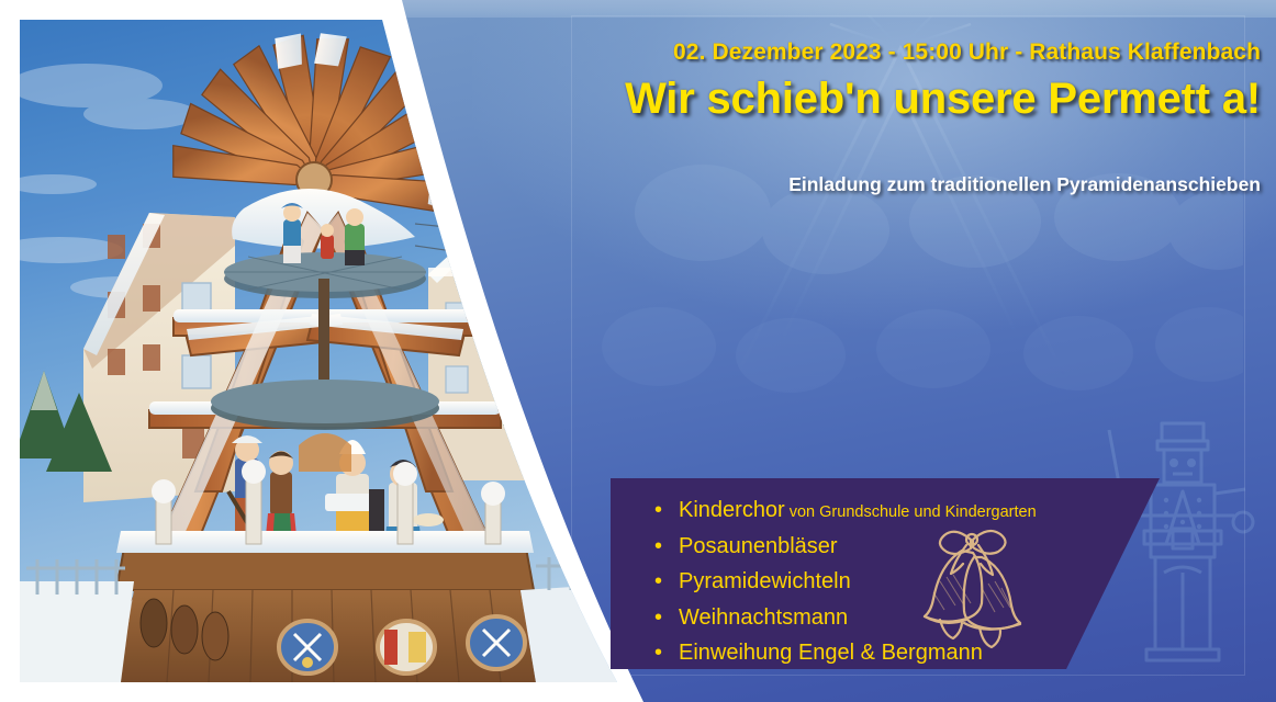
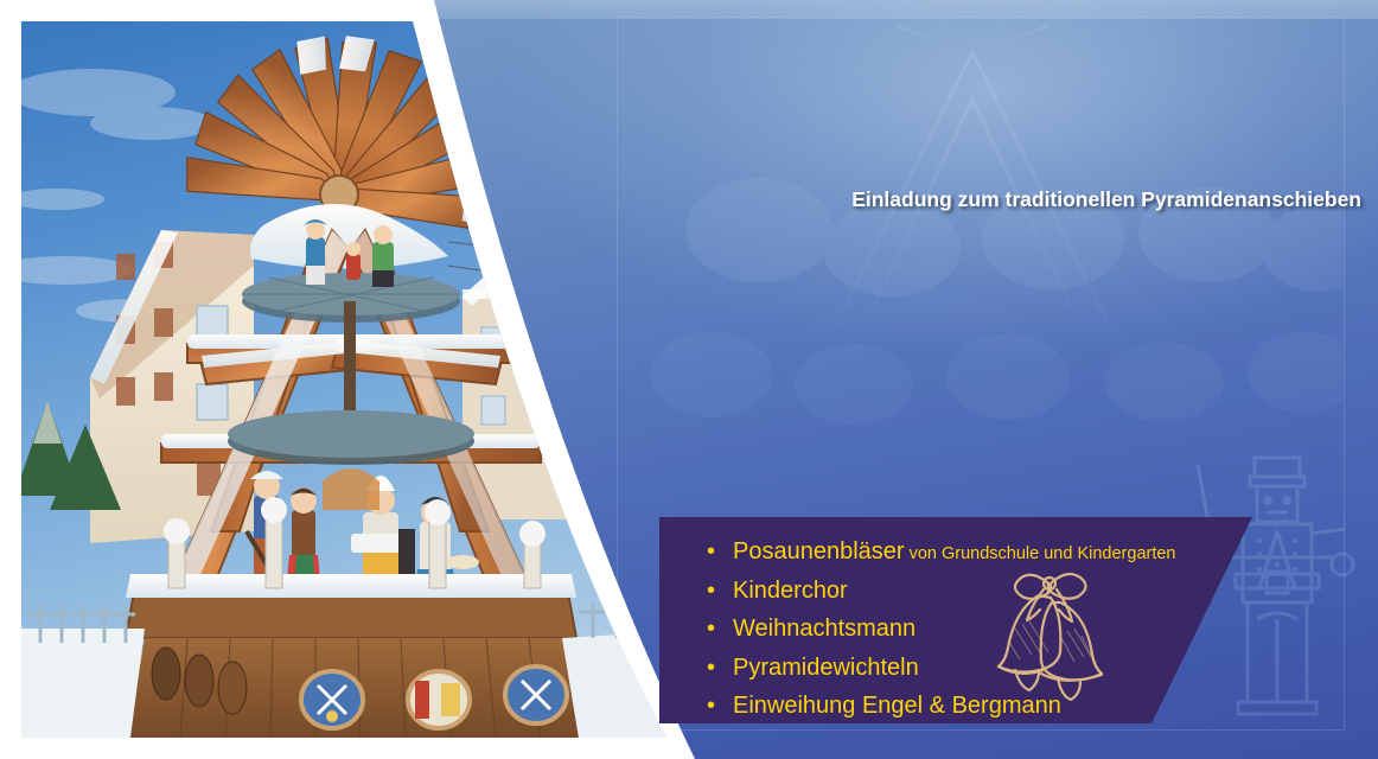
- 02. Dezember 2023 - 15:00 Uhr - Rathaus Klaffenbach
- Wir schieb'n unsere Permett a!
  Einladung zum traditionellen Pyramidenanschieben
  •
- Kinderchor von Grundschule und Kindergarten
+ Posaunenbläser von Grundschule und Kindergarten
  •
- Posaunenbläser
+ Kinderchor
  •
- Pyramidewichteln
+ Weihnachtsmann
  •
- Weihnachtsmann
+ Pyramidewichteln
  •
  Einweihung Engel & Bergmann
